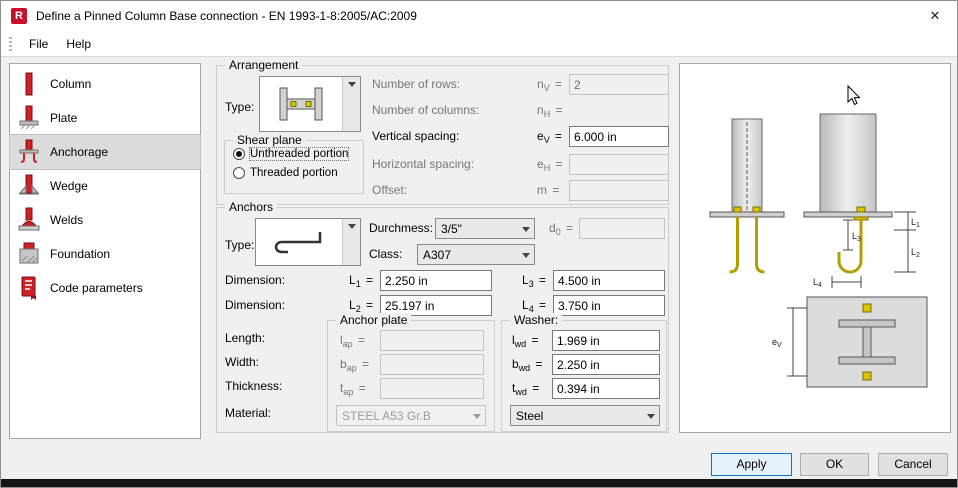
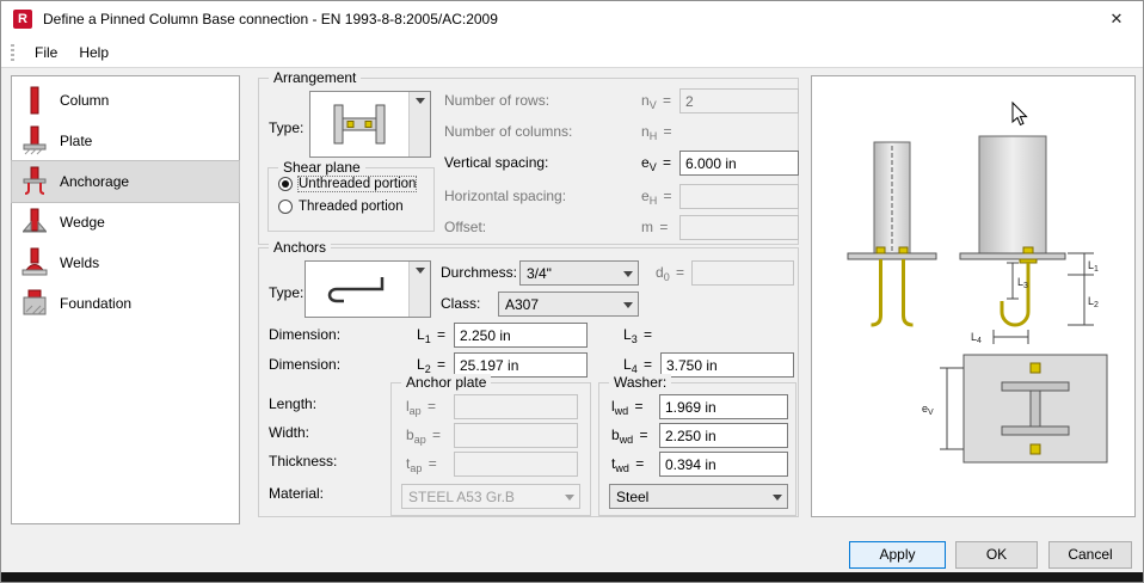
  R
- Define a Pinned Column Base connection - EN 1993-1-8:2005/AC:2009
+ Define a Pinned Column Base connection - EN 1993-8-8:2005/AC:2009
  ✕
  File
  Help
  Column
  Plate
  Anchorage
  Wedge
  Welds
  Foundation
- Code parameters
  Arrangement
  Type:
  Number of rows:
  nV =
  2
  Number of columns:
  nH =
  Vertical spacing:
  eV =
  6.000 in
  Horizontal spacing:
  eH =
  Offset:
  m =
  Shear plane
  Unthreaded portion
  Threaded portion
  Anchors
  Type:
  Durchmess:
- 3/5"
+ 3/4"
  d0 =
  Class:
  A307
  Dimension:
  L1 =
  2.250 in
  L3 =
- 4.500 in
  Dimension:
  L2 =
  25.197 in
  L4 =
  3.750 in
  Length:
  Width:
  Thickness:
  Material:
  Anchor plate
  lap =
  bap =
  tap =
  STEEL A53 Gr.B
  Washer:
  lwd =
  1.969 in
  bwd =
  2.250 in
  twd =
  0.394 in
  Steel
  Apply
  OK
  Cancel
